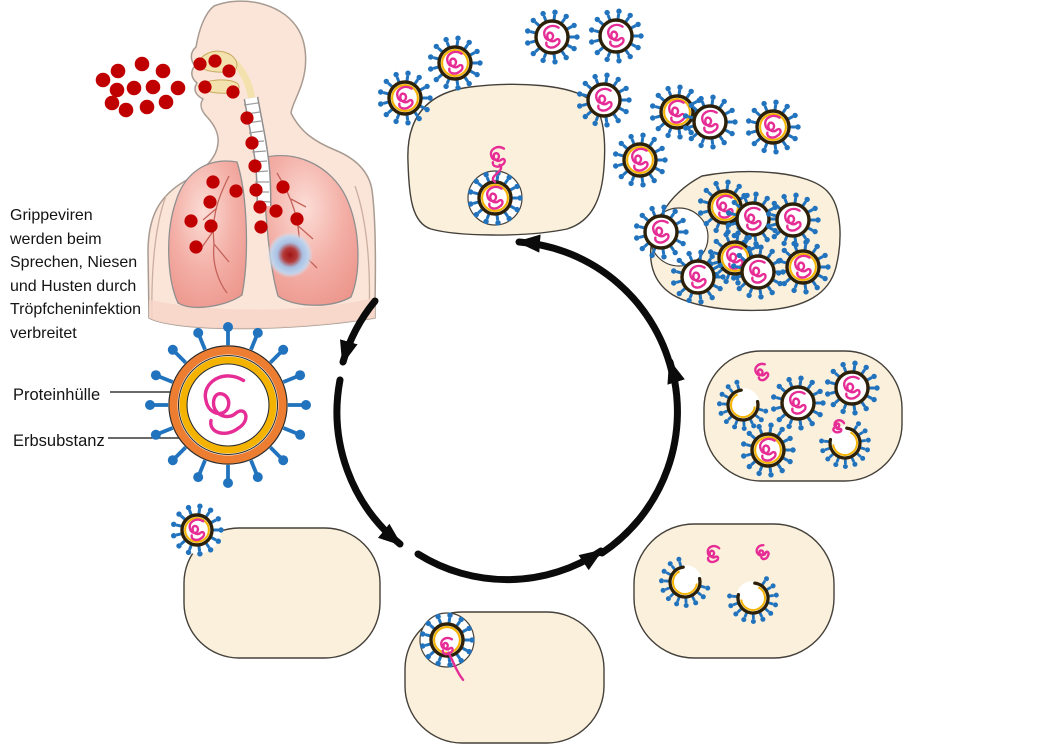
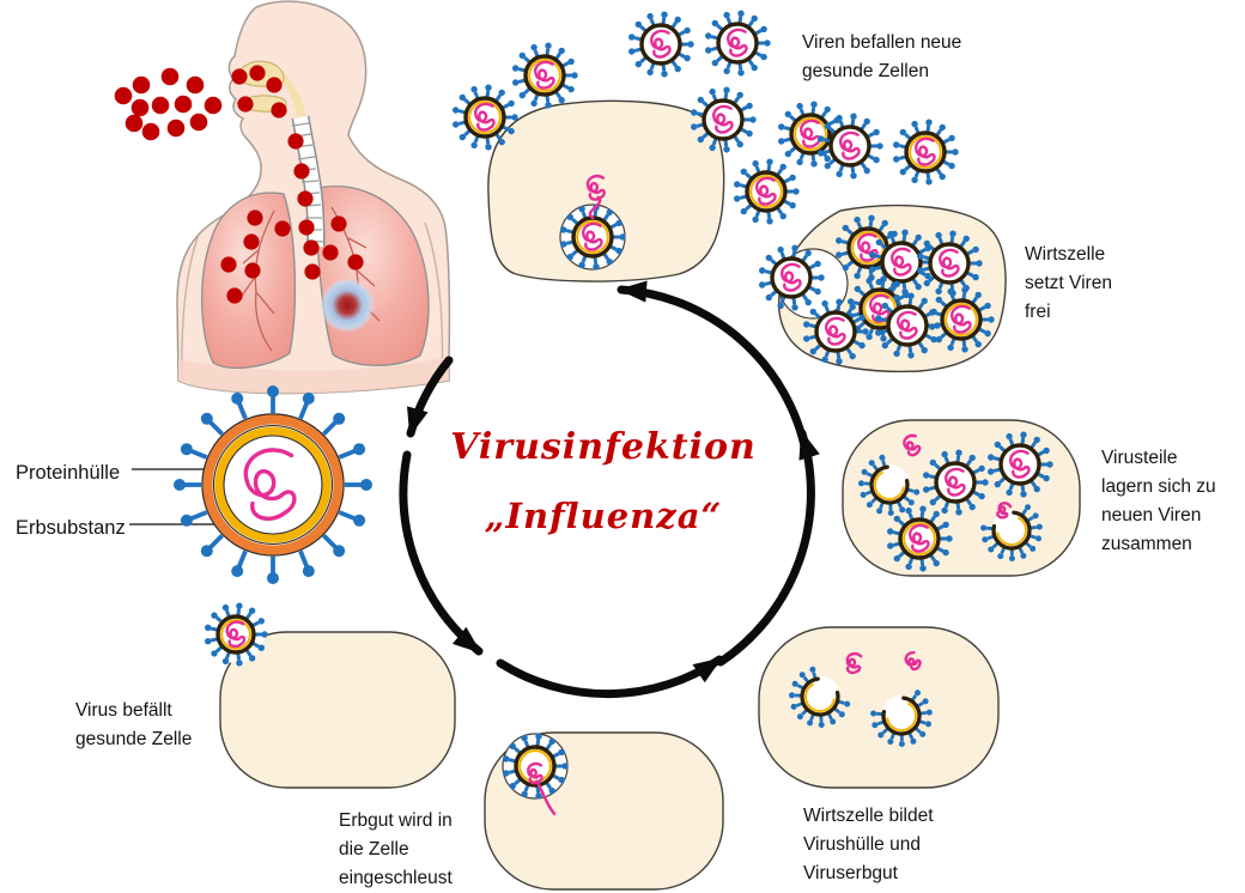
- Grippeviren
- werden beim
- Sprechen, Niesen
- und Husten durch
- Tröpfcheninfektion
- verbreitet
  Proteinhülle
  Erbsubstanz
+ Virusinfektion
+ „Influenza“
+ Viren befallen neue
+ gesunde Zellen
+ Wirtszelle
+ setzt Viren
+ frei
+ Virusteile
+ lagern sich zu
+ neuen Viren
+ zusammen
+ Wirtszelle bildet
+ Virushülle und
+ Viruserbgut
+ Erbgut wird in
+ die Zelle
+ eingeschleust
+ Virus befällt
+ gesunde Zelle
